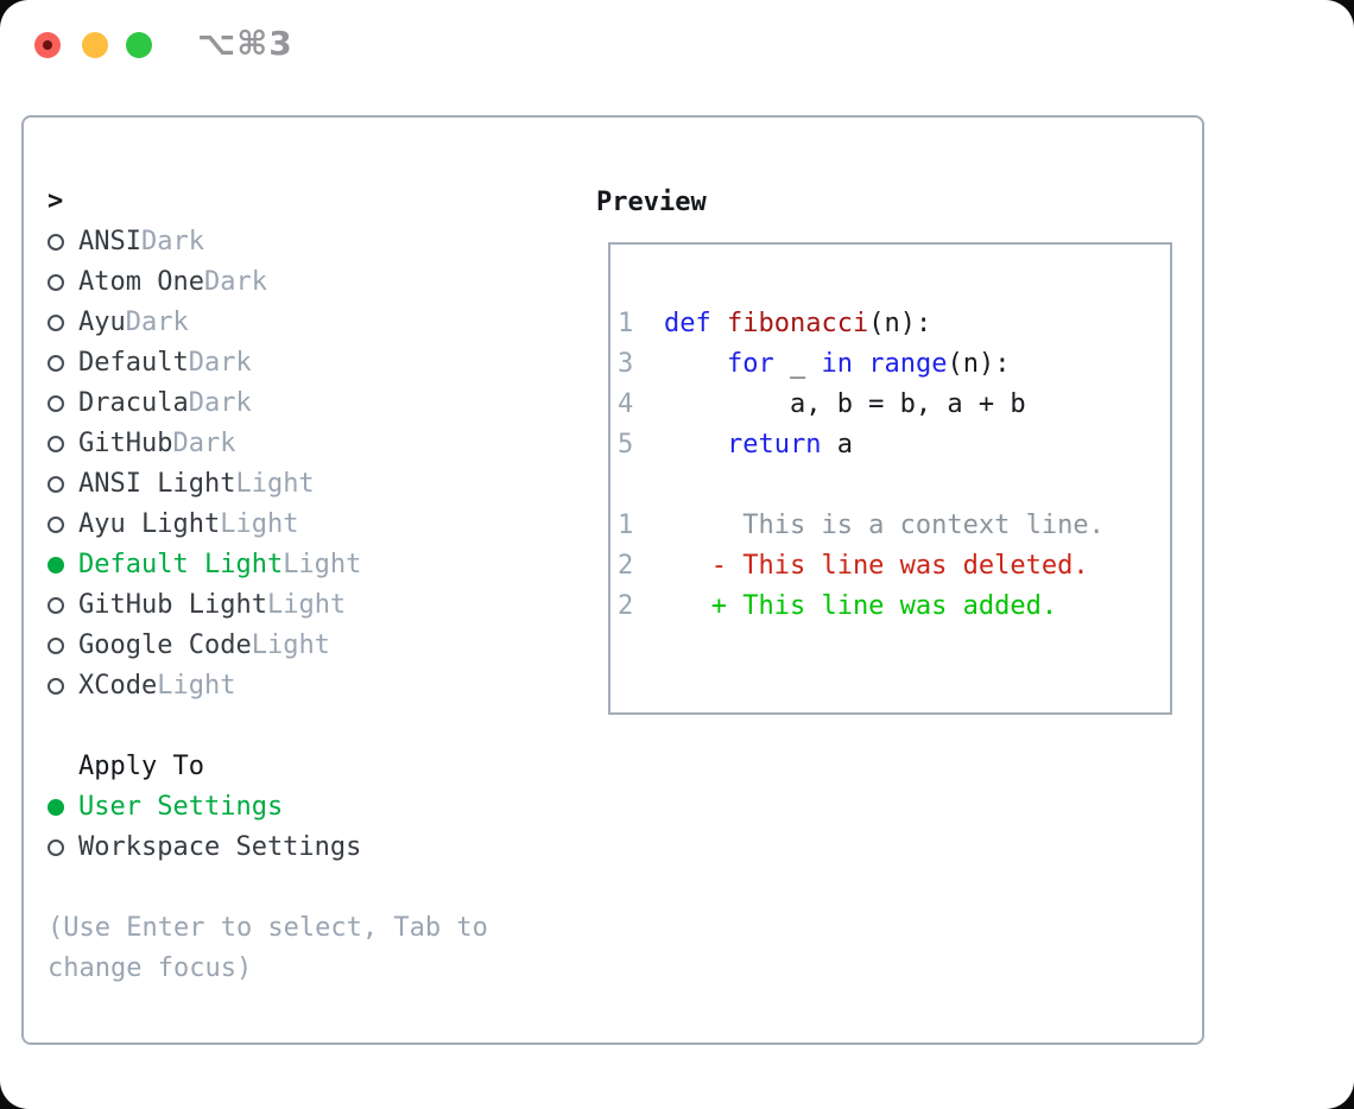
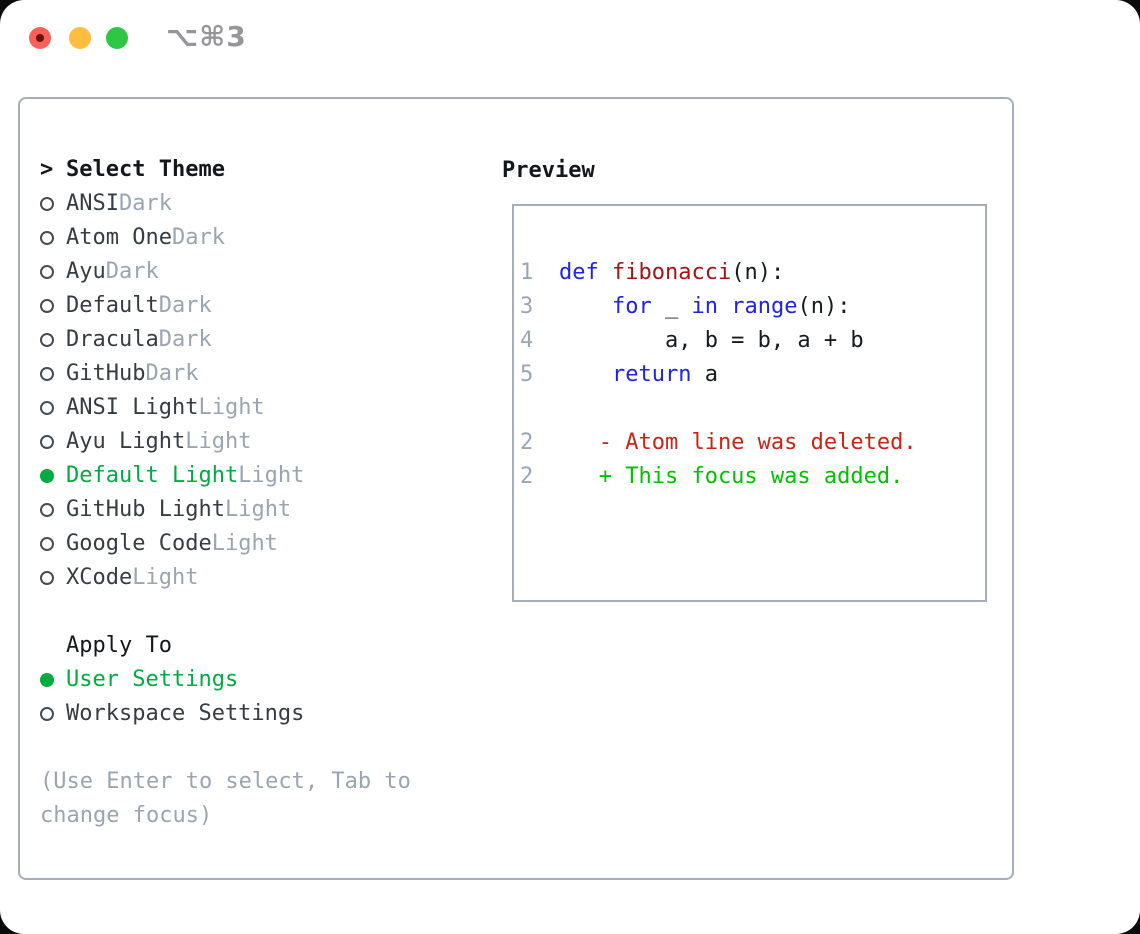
  ⌥⌘3
  >
+ Select Theme
  ANSI
  Dark
  Atom One
  Dark
  Ayu
  Dark
  Default
  Dark
  Dracula
  Dark
  GitHub
  Dark
  ANSI Light
  Light
  Ayu Light
  Light
  Default Light
  Light
  GitHub Light
  Light
  Google Code
  Light
  XCode
  Light
  Apply To
  User Settings
  Workspace Settings
  (Use Enter to select, Tab to
  change focus)
  Preview
  1 def fibonacci(n):
  3 for _ in range(n):
  4 a, b = b, a + b
  5 return a
- 1 This is a context line.
- 2 - This line was deleted.
+ 2 - Atom line was deleted.
- 2 + This line was added.
+ 2 + This focus was added.
